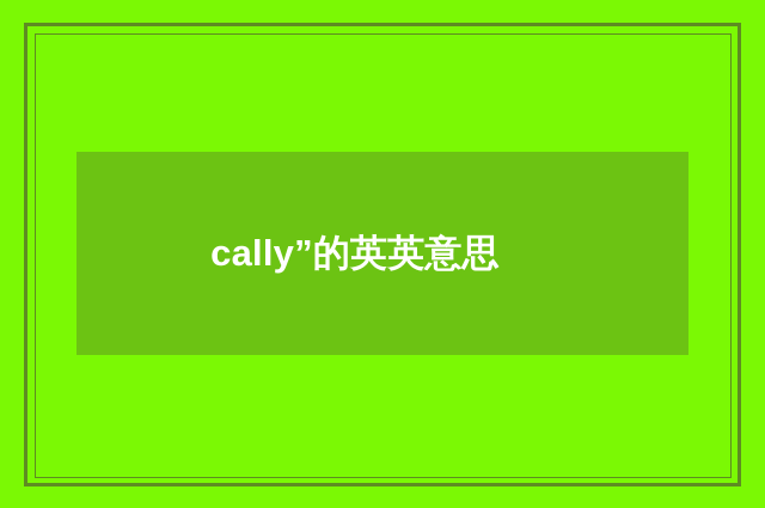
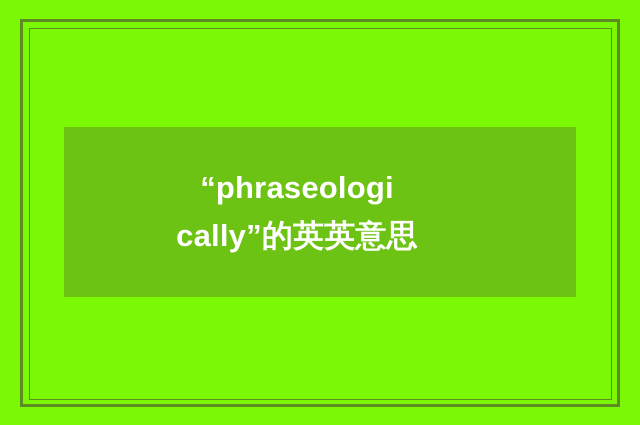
+ “phraseologi
  cally”的英英意思
